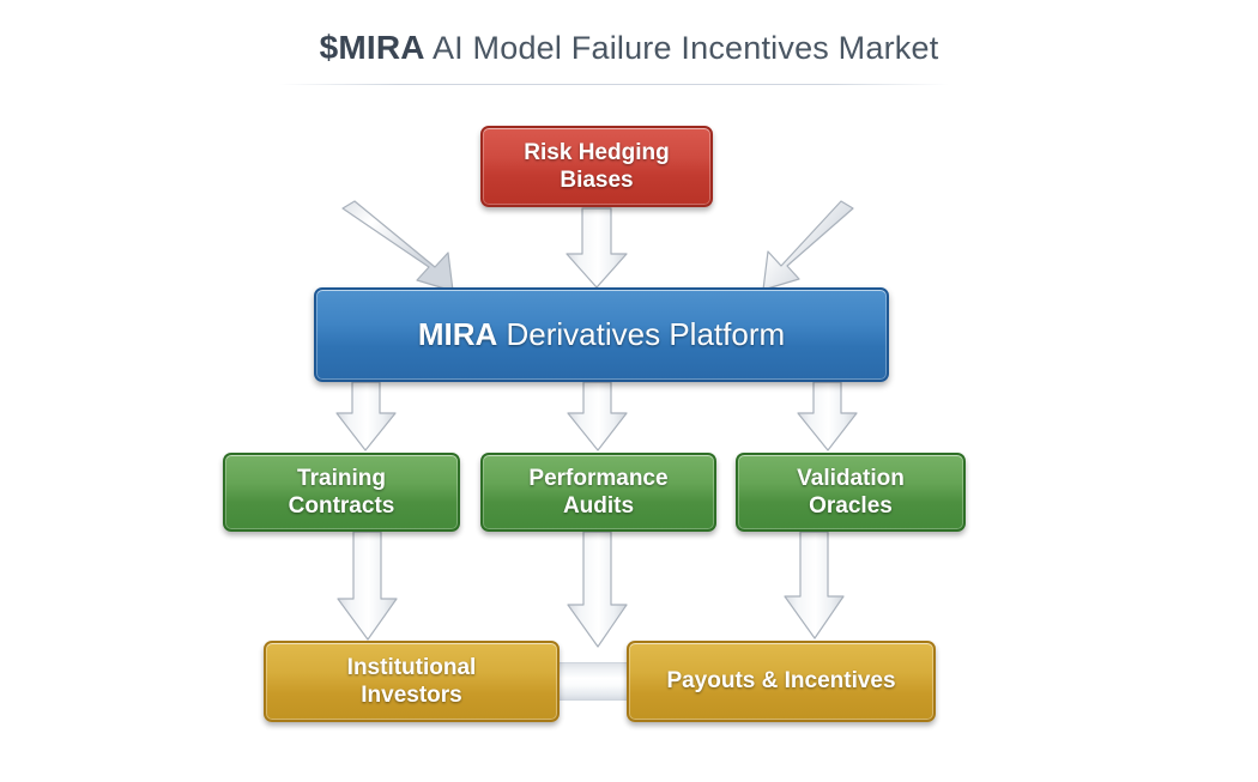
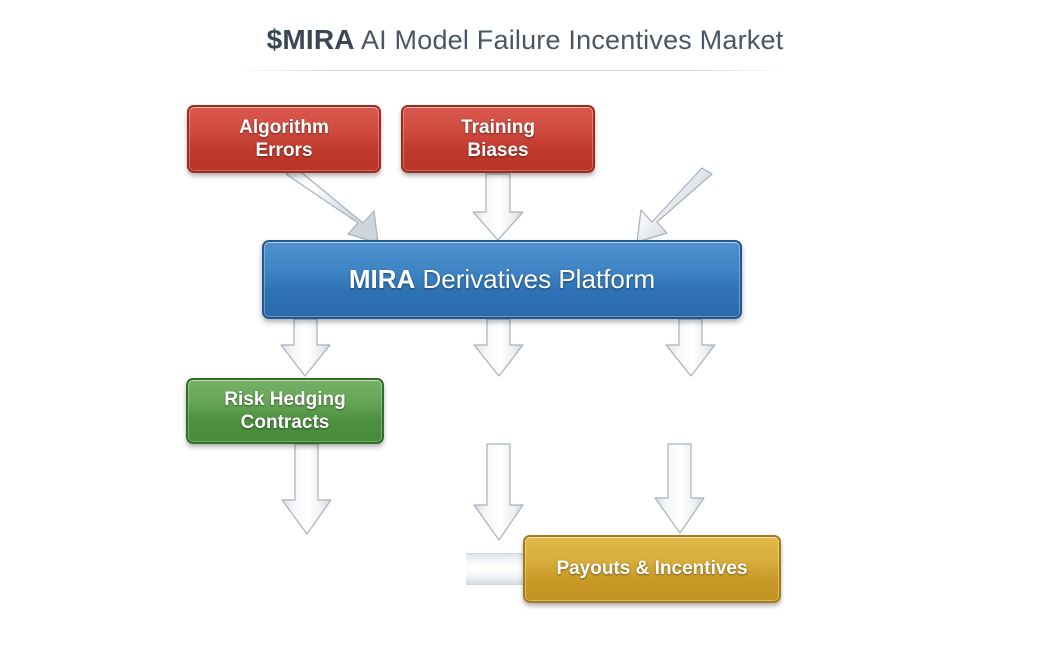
  $MIRA AI Model Failure Incentives Market
+ Algorithm
+ Errors
- Risk Hedging
+ Training
  Biases
  MIRA Derivatives Platform
- Training
+ Risk Hedging
  Contracts
- Performance
- Audits
- Validation
- Oracles
- Institutional
- Investors
  Payouts & Incentives
